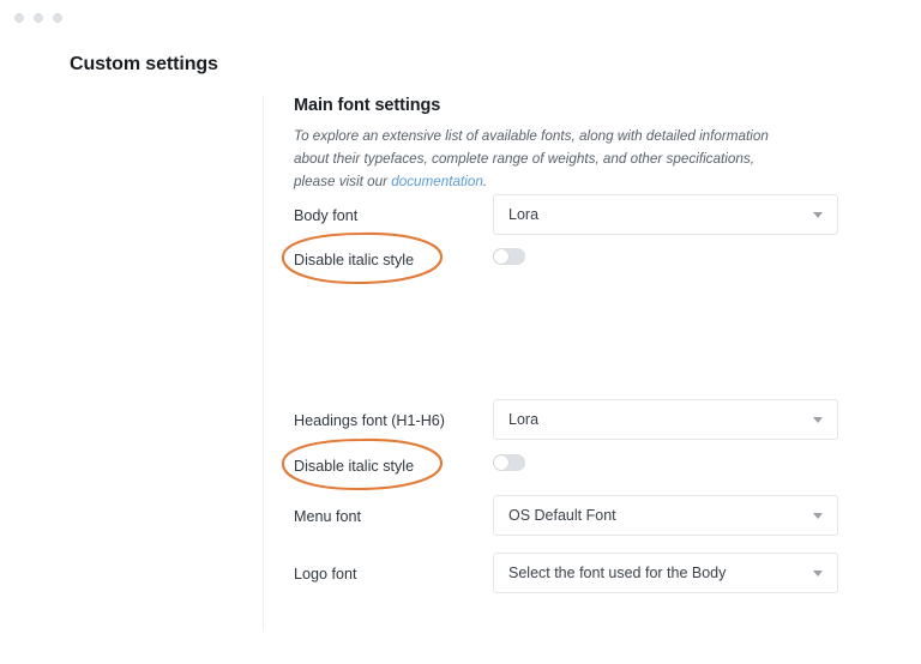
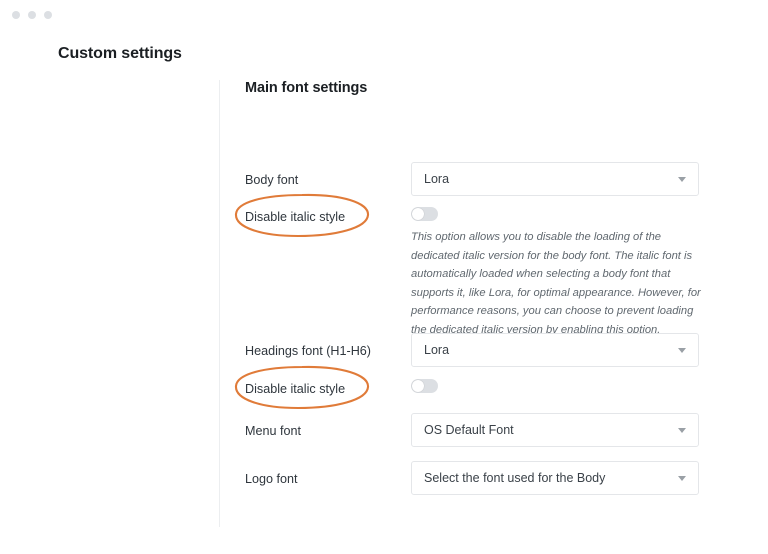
  Custom settings
  Main font settings
- To explore an extensive list of available fonts, along with detailed information about their typefaces, complete range of weights, and other specifications, please visit our documentation.
  Body font
  Lora
  Disable italic style
+ This option allows you to disable the loading of the dedicated italic version for the body font. The italic font is automatically loaded when selecting a body font that supports it, like Lora, for optimal appearance. However, for performance reasons, you can choose to prevent loading the dedicated italic version by enabling this option.
  Headings font (H1-H6)
  Lora
  Disable italic style
  Menu font
  OS Default Font
  Logo font
  Select the font used for the Body
